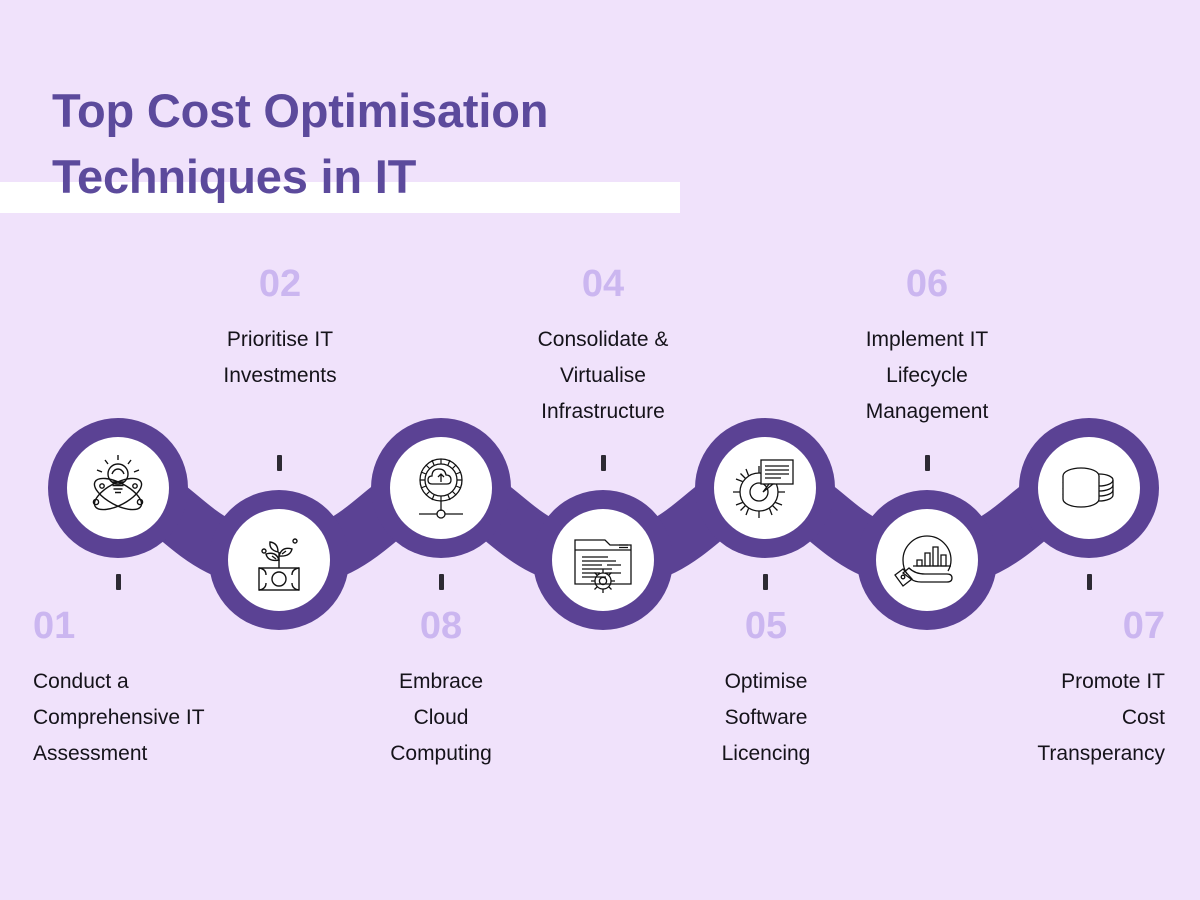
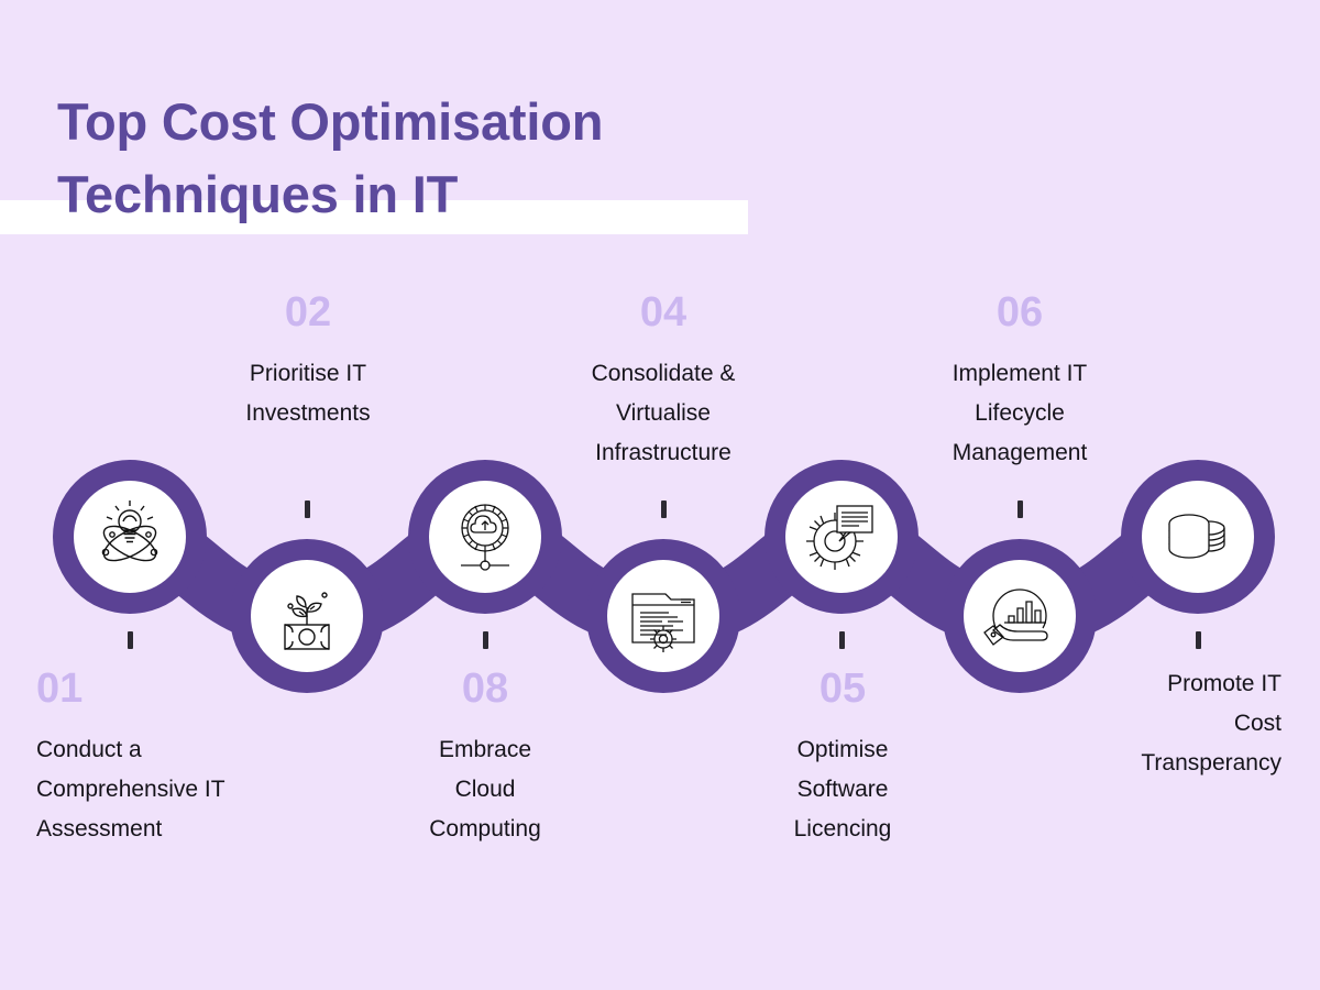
  Top Cost Optimisation
  Techniques in IT
  01
  Conduct a
  Comprehensive IT
  Assessment
  02
  Prioritise IT
  Investments
  08
  Embrace
  Cloud
  Computing
  04
  Consolidate &
  Virtualise
  Infrastructure
  05
  Optimise
  Software
  Licencing
  06
  Implement IT
  Lifecycle
  Management
- 07
  Promote IT
  Cost
  Transperancy
